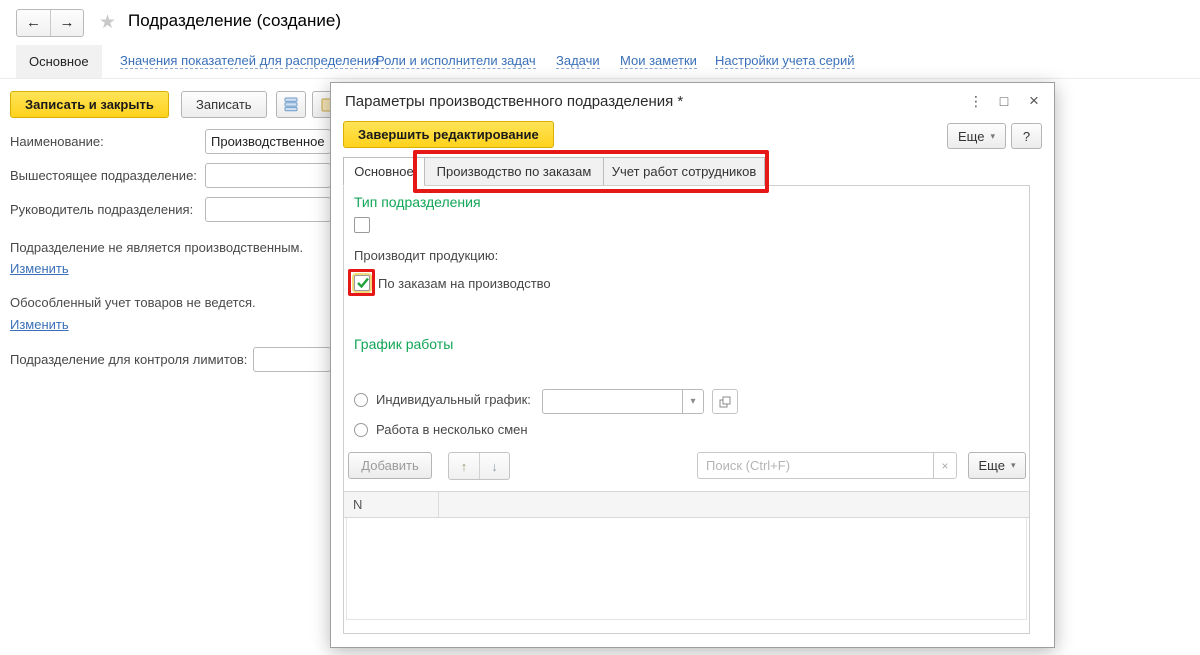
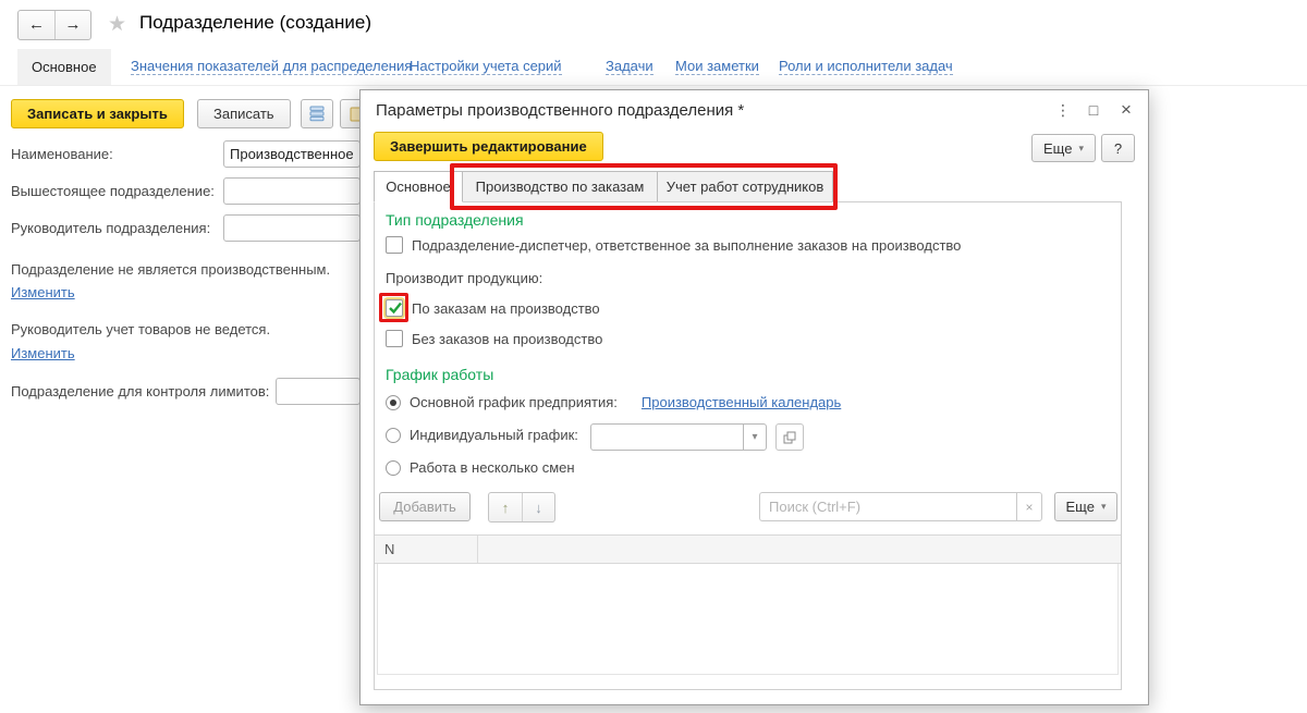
  ←
  →
  ★
  Подразделение (создание)
  Основное
  Значения показателей для распределения
- Роли и исполнители задач
+ Настройки учета серий
  Задачи
  Мои заметки
- Настройки учета серий
+ Роли и исполнители задач
  Записать и закрыть
  Записать
  Наименование:
  Производственное
  Вышестоящее подразделение:
  Руководитель подразделения:
  Подразделение не является производственным.
  Изменить
- Обособленный учет товаров не ведется.
+ Руководитель учет товаров не ведется.
  Изменить
  Подразделение для контроля лимитов:
  Параметры производственного подразделения *
  ⋮
  □
  ×
  Завершить редактирование
  Еще
  ▾
  ?
  Основное
  Производство по заказам
  Учет работ сотрудников
  Тип подразделения
+ Подразделение-диспетчер, ответственное за выполнение заказов на производство
  Производит продукцию:
  По заказам на производство
+ Без заказов на производство
  График работы
+ Основной график предприятия:
+ Производственный календарь
  Индивидуальный график:
  ▾
  Работа в несколько смен
  Добавить
  ↑
  ↓
  Поиск (Ctrl+F)
  ×
  Еще
  ▾
  N
